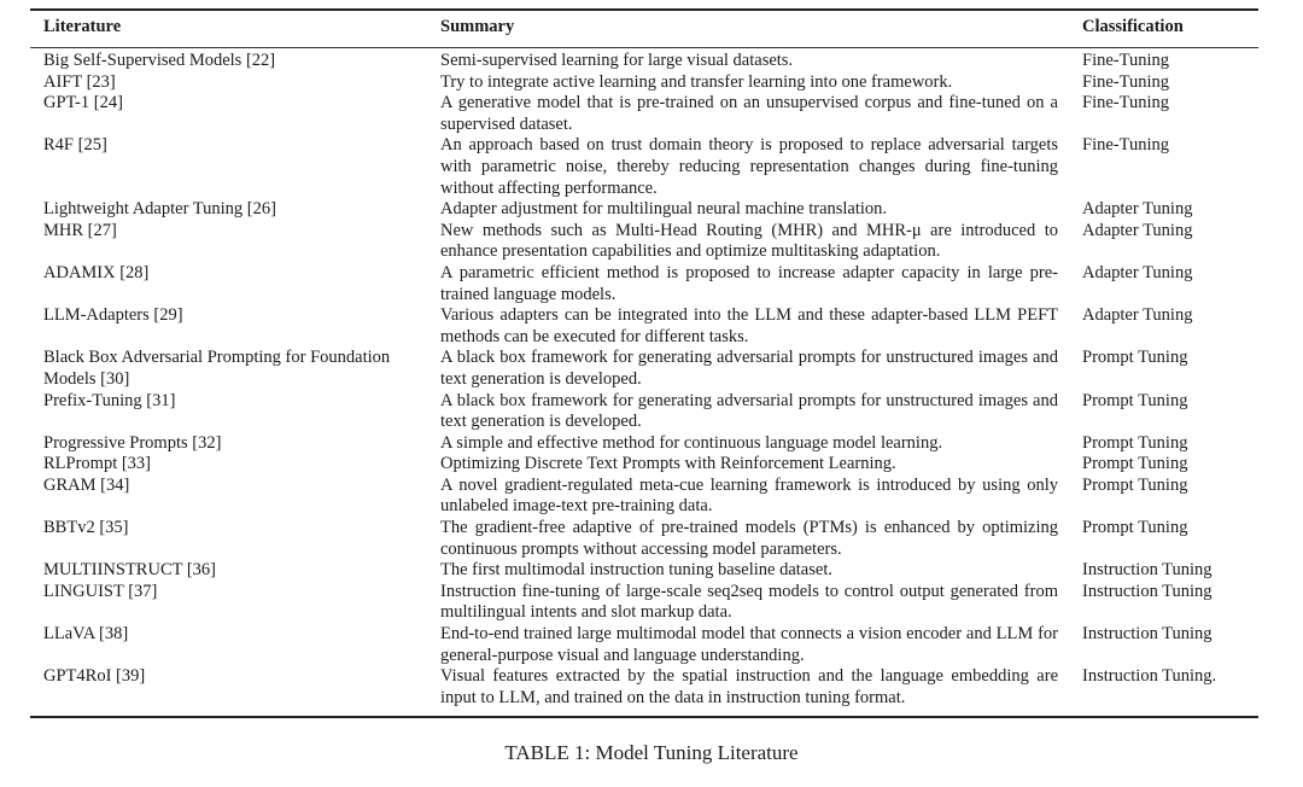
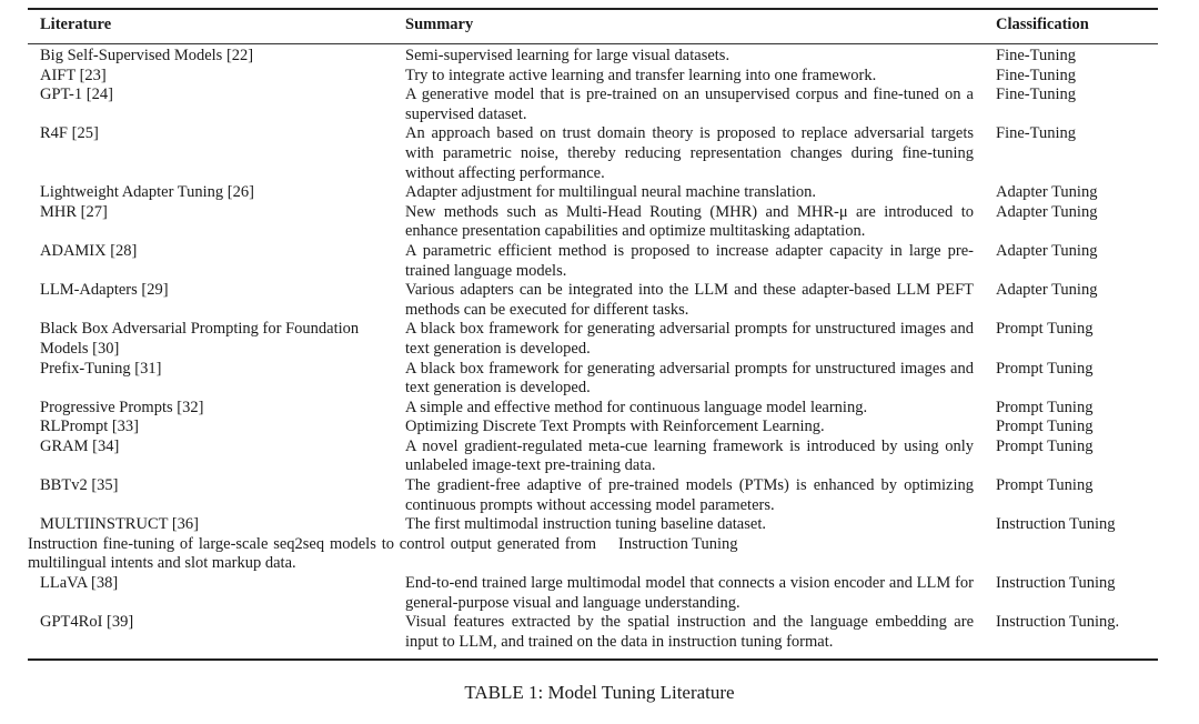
  Literature
  Summary
  Classification
  Big Self-Supervised Models [22]
  Semi-supervised learning for large visual datasets.
  Fine-Tuning
  AIFT [23]
  Try to integrate active learning and transfer learning into one framework.
  Fine-Tuning
  GPT-1 [24]
  A generative model that is pre-trained on an unsupervised corpus and fine-tuned on a supervised dataset.
  Fine-Tuning
  R4F [25]
  An approach based on trust domain theory is proposed to replace adversarial targets with parametric noise, thereby reducing representation changes during fine-tuning without affecting performance.
  Fine-Tuning
  Lightweight Adapter Tuning [26]
  Adapter adjustment for multilingual neural machine translation.
  Adapter Tuning
  MHR [27]
  New methods such as Multi-Head Routing (MHR) and MHR-μ are introduced to enhance presentation capabilities and optimize multitasking adaptation.
  Adapter Tuning
  ADAMIX [28]
  A parametric efficient method is proposed to increase adapter capacity in large pre-trained language models.
  Adapter Tuning
  LLM-Adapters [29]
  Various adapters can be integrated into the LLM and these adapter-based LLM PEFT methods can be executed for different tasks.
  Adapter Tuning
  Black Box Adversarial Prompting for Foundation Models [30]
  A black box framework for generating adversarial prompts for unstructured images and text generation is developed.
  Prompt Tuning
  Prefix-Tuning [31]
  A black box framework for generating adversarial prompts for unstructured images and text generation is developed.
  Prompt Tuning
  Progressive Prompts [32]
  A simple and effective method for continuous language model learning.
  Prompt Tuning
  RLPrompt [33]
  Optimizing Discrete Text Prompts with Reinforcement Learning.
  Prompt Tuning
  GRAM [34]
  A novel gradient-regulated meta-cue learning framework is introduced by using only unlabeled image-text pre-training data.
  Prompt Tuning
  BBTv2 [35]
  The gradient-free adaptive of pre-trained models (PTMs) is enhanced by optimizing continuous prompts without accessing model parameters.
  Prompt Tuning
  MULTIINSTRUCT [36]
  The first multimodal instruction tuning baseline dataset.
  Instruction Tuning
- LINGUIST [37]
  Instruction fine-tuning of large-scale seq2seq models to control output generated from multilingual intents and slot markup data.
  Instruction Tuning
  LLaVA [38]
  End-to-end trained large multimodal model that connects a vision encoder and LLM for general-purpose visual and language understanding.
  Instruction Tuning
  GPT4RoI [39]
  Visual features extracted by the spatial instruction and the language embedding are input to LLM, and trained on the data in instruction tuning format.
  Instruction Tuning.
  TABLE 1: Model Tuning Literature
